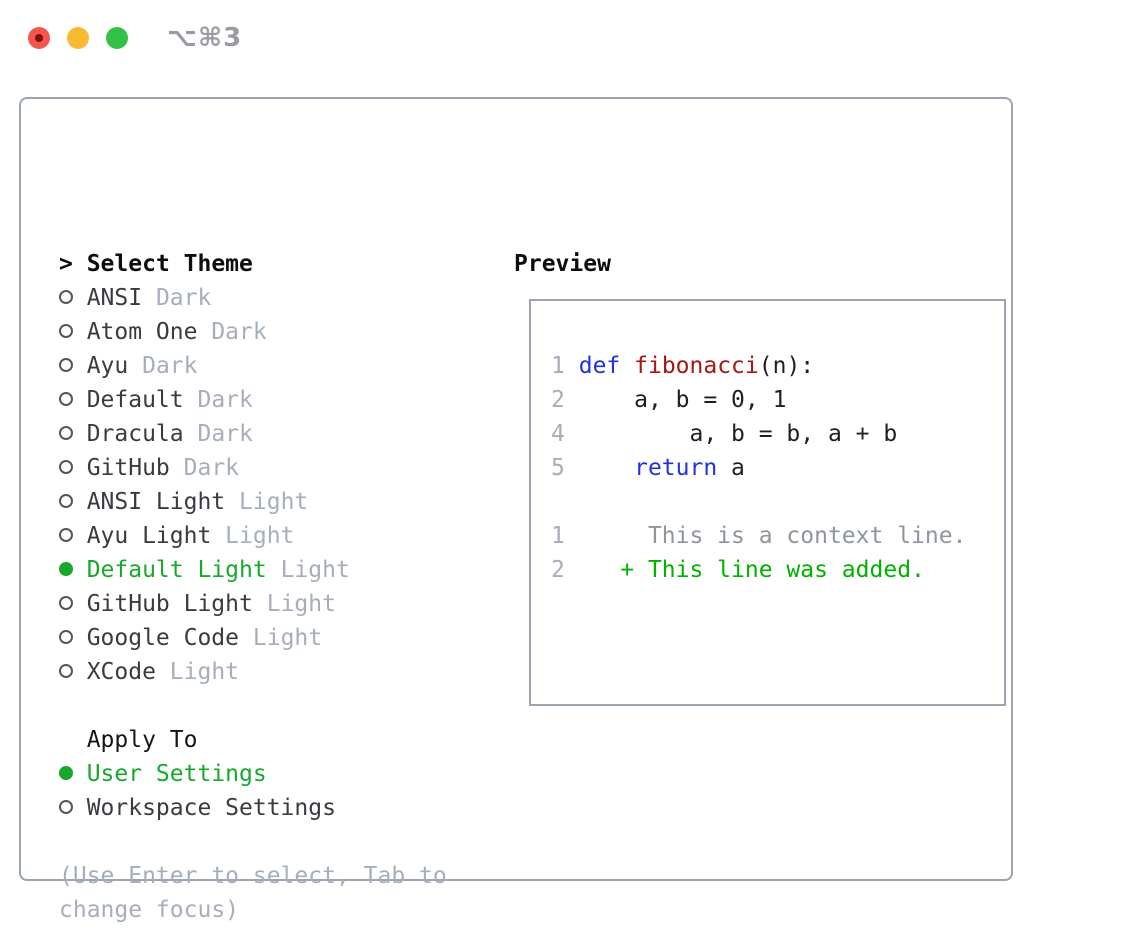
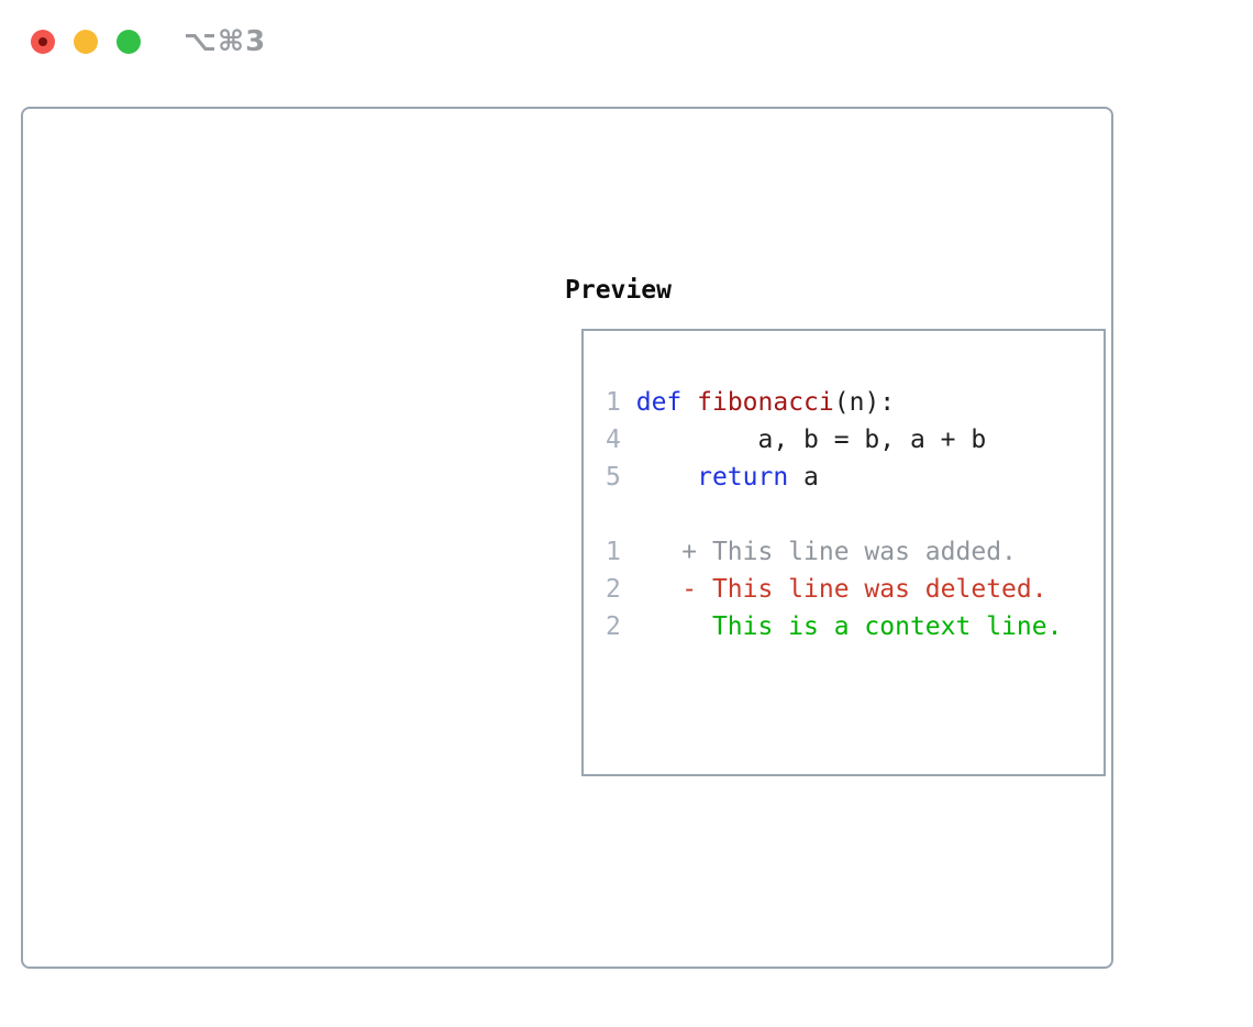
  ⌥⌘3
- > Select Theme
- ANSI Dark
- Atom One Dark
- Ayu Dark
- Default Dark
- Dracula Dark
- GitHub Dark
- ANSI Light Light
- Ayu Light Light
- Default Light Light
- GitHub Light Light
- Google Code Light
- XCode Light
- Apply To
- User Settings
- Workspace Settings
- (Use Enter to select, Tab to
- change focus)
  Preview
  1 def fibonacci(n):
- 2 a, b = 0, 1
  4 a, b = b, a + b
  5 return a
- 1 This is a context line.
+ 1 + This line was added.
+ 2 - This line was deleted.
- 2 + This line was added.
+ 2 This is a context line.
